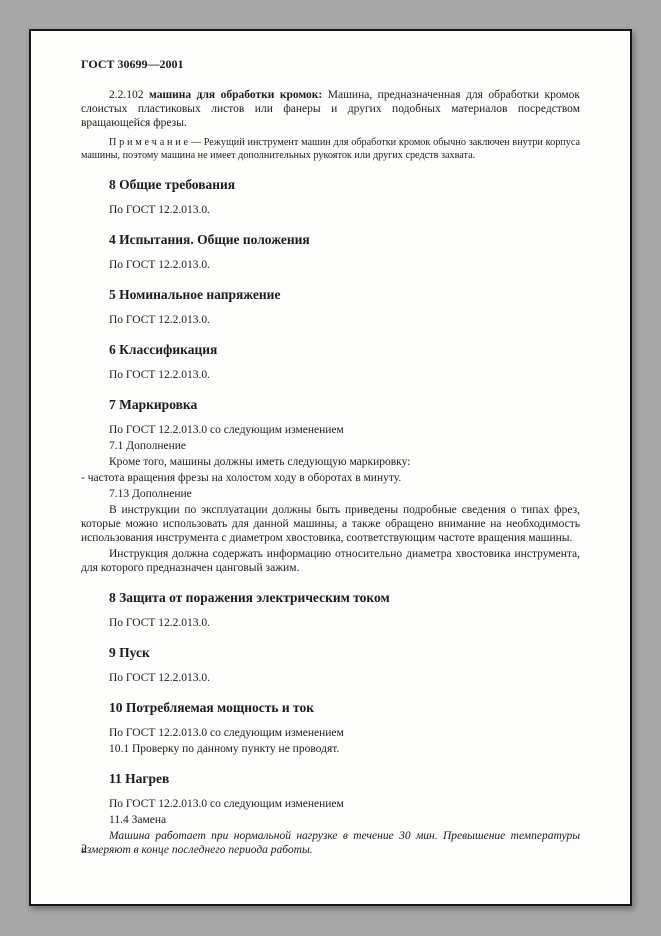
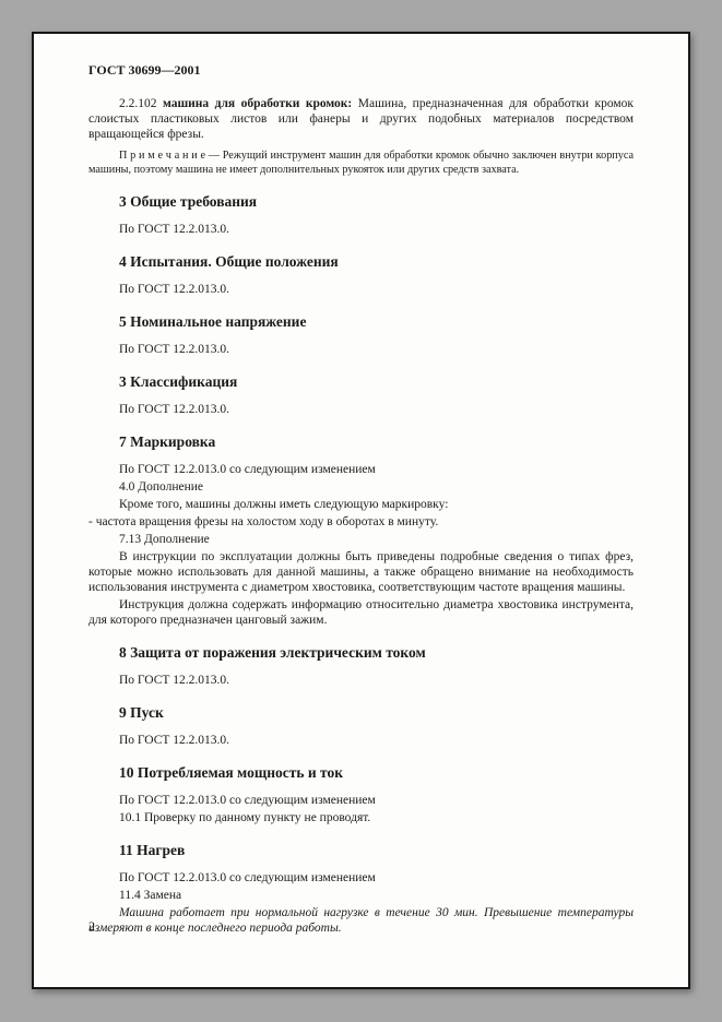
  ГОСТ 30699—2001
  2.2.102 машина для обработки кромок: Машина, предназначенная для обработки кромок слоистых пластиковых листов или фанеры и других подобных материалов посредством вращающейся фрезы.
  П р и м е ч а н и е — Режущий инструмент машин для обработки кромок обычно заключен внутри корпуса машины, поэтому машина не имеет дополнительных рукояток или других средств захвата.
- 8 Общие требования
+ 3 Общие требования
  По ГОСТ 12.2.013.0.
  4 Испытания. Общие положения
  По ГОСТ 12.2.013.0.
  5 Номинальное напряжение
  По ГОСТ 12.2.013.0.
- 6 Классификация
+ 3 Классификация
  По ГОСТ 12.2.013.0.
  7 Маркировка
  По ГОСТ 12.2.013.0 со следующим изменением
- 7.1 Дополнение
+ 4.0 Дополнение
  Кроме того, машины должны иметь следующую маркировку:
  - частота вращения фрезы на холостом ходу в оборотах в минуту.
  7.13 Дополнение
  В инструкции по эксплуатации должны быть приведены подробные сведения о типах фрез, которые можно использовать для данной машины, а также обращено внимание на необходимость использования инструмента с диаметром хвостовика, соответствующим частоте вращения машины.
  Инструкция должна содержать информацию относительно диаметра хвостовика инструмента, для которого предназначен цанговый зажим.
  8 Защита от поражения электрическим током
  По ГОСТ 12.2.013.0.
  9 Пуск
  По ГОСТ 12.2.013.0.
  10 Потребляемая мощность и ток
  По ГОСТ 12.2.013.0 со следующим изменением
  10.1 Проверку по данному пункту не проводят.
  11 Нагрев
  По ГОСТ 12.2.013.0 со следующим изменением
  11.4 Замена
  Машина работает при нормальной нагрузке в течение 30 мин. Превышение температуры измеряют в конце последнего периода работы.
  2
